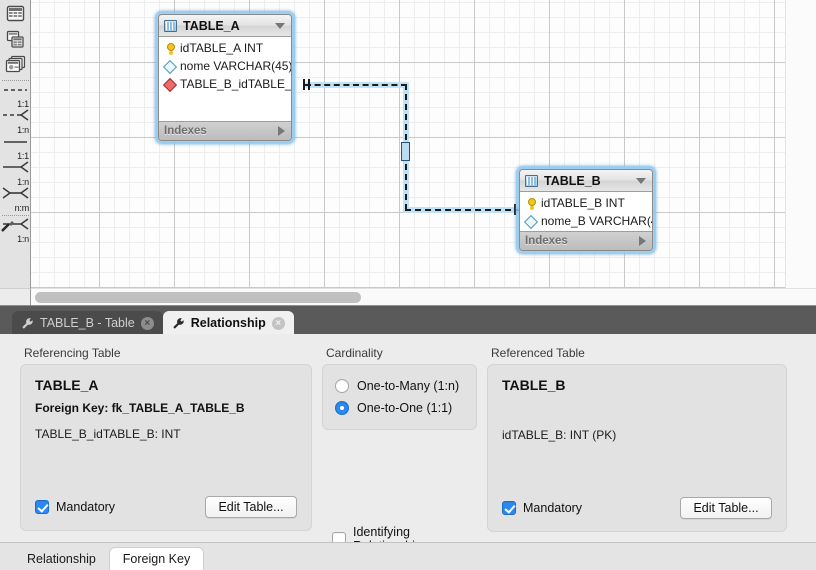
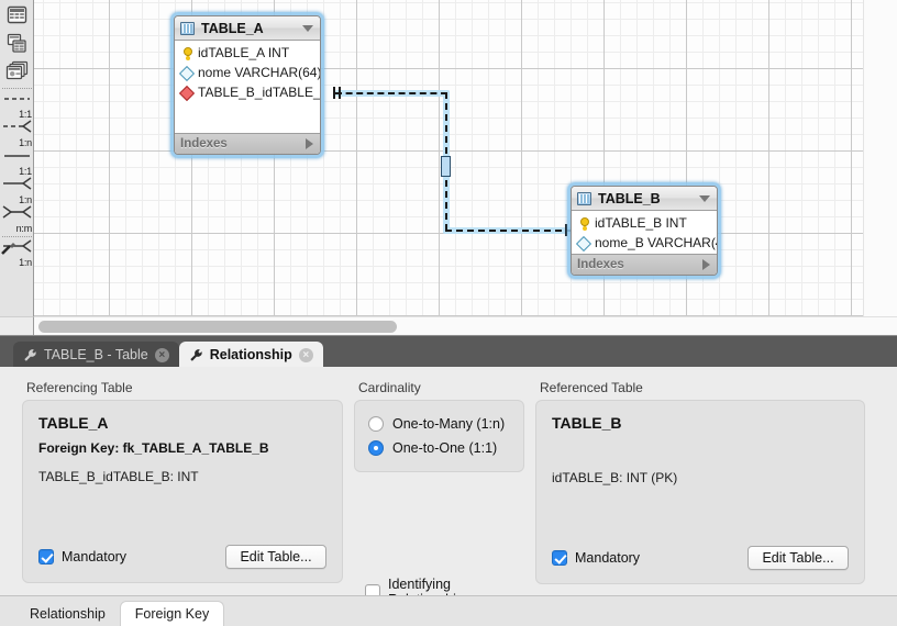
  1:1
  1:n
  1:1
  1:n
  n:m
  1:n
  TABLE_A
  idTABLE_A INT
- nome VARCHAR(45)
+ nome VARCHAR(64)
  TABLE_B_idTABLE_
  Indexes
  TABLE_B
  idTABLE_B INT
  nome_B VARCHAR(
  Indexes
  TABLE_B - Table
  ×
  Relationship
  ×
  Referencing Table
  TABLE_A
  Foreign Key: fk_TABLE_A_TABLE_B
  TABLE_B_idTABLE_B: INT
  Mandatory
  Edit Table...
  Cardinality
  One-to-Many (1:n)
  One-to-One (1:1)
  Referenced Table
  TABLE_B
  idTABLE_B: INT (PK)
  Mandatory
  Edit Table...
  Relationship
  Foreign Key
